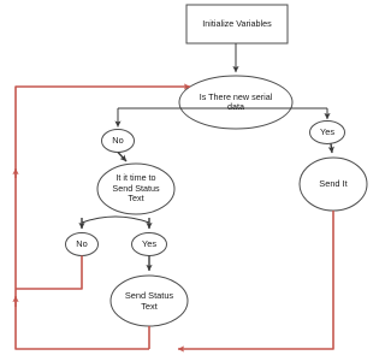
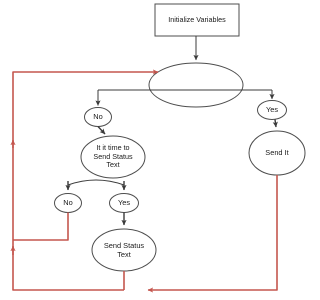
  Initialize Variables
- Is There new serial
- data
  No
  Yes
  Send It
  It it time to
  Send Status
  Text
  No
  Yes
  Send Status
  Text
